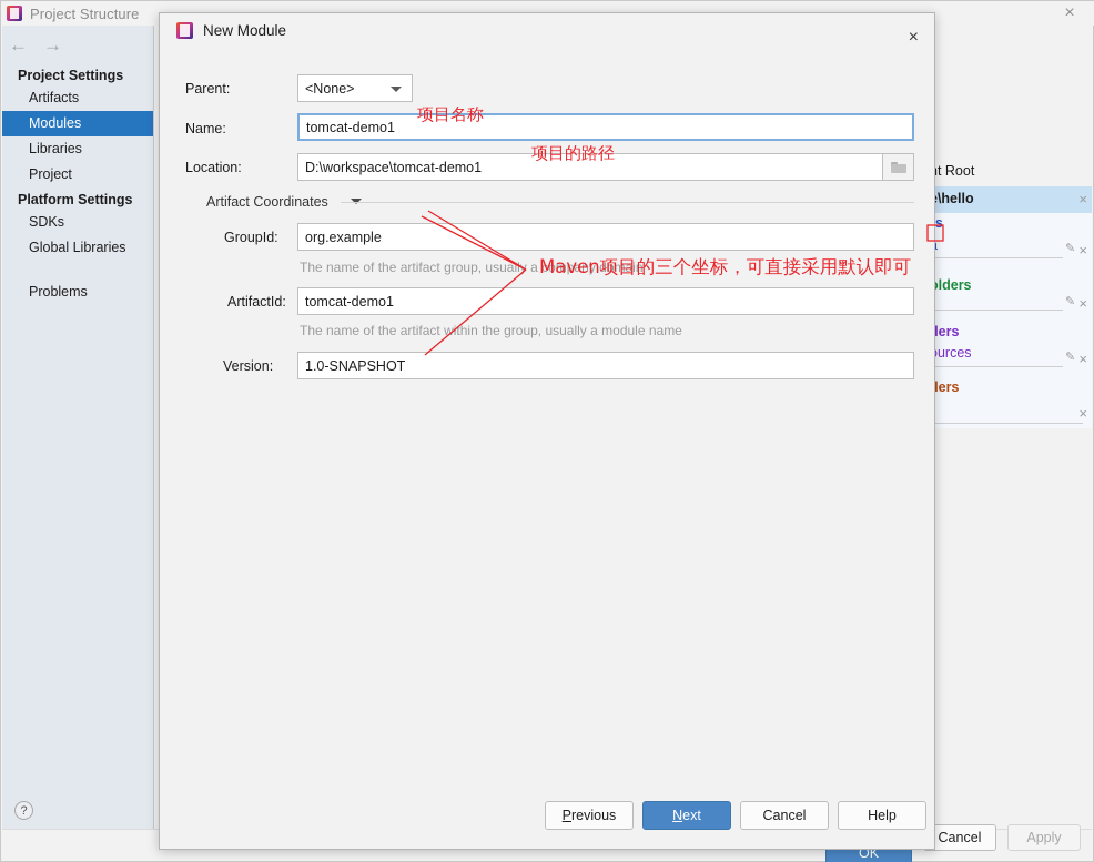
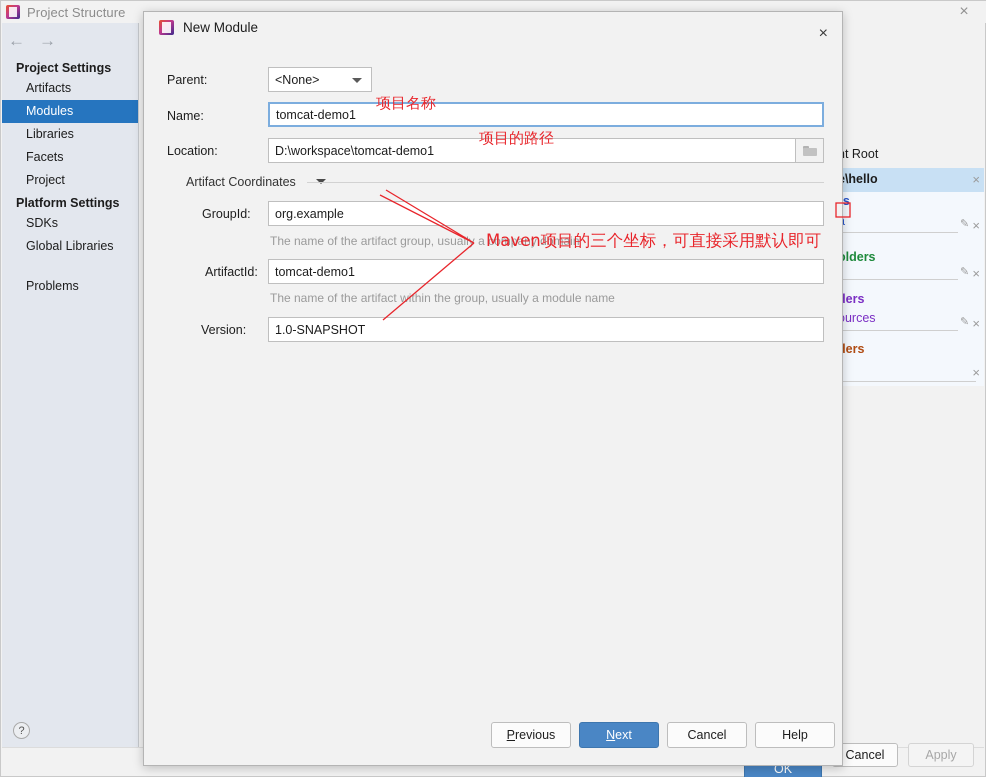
  Project Structure
  ×
  ←
  →
  Project Settings
  Artifacts
  Modules
  Libraries
+ Facets
  Project
  Platform Settings
  SDKs
  Global Libraries
  Problems
  ?
  t Root
  \hello
  ×
  ✎
  ×
  lders
  ✎
  ×
  ers
  urces
  ✎
  ×
  ers
  ×
  OK
  Cancel
  Apply
  New Module
  ×
  Parent:
  <None>
  Name:
  tomcat-demo1
  Location:
  D:\workspace\tomcat-demo1
  Artifact Coordinates
  GroupId:
  org.example
  The name of the artifact group, usuall a company domain
  ArtifactId:
  tomcat-demo1
  The name of the artifact within the group, usually a module name
  Version:
  1.0-SNAPSHOT
  P
  revious
  N
  ext
  Cancel
  Help
  项目名称
  项目的路径
  Maven项目的三个坐标，可直接采用默认即可
